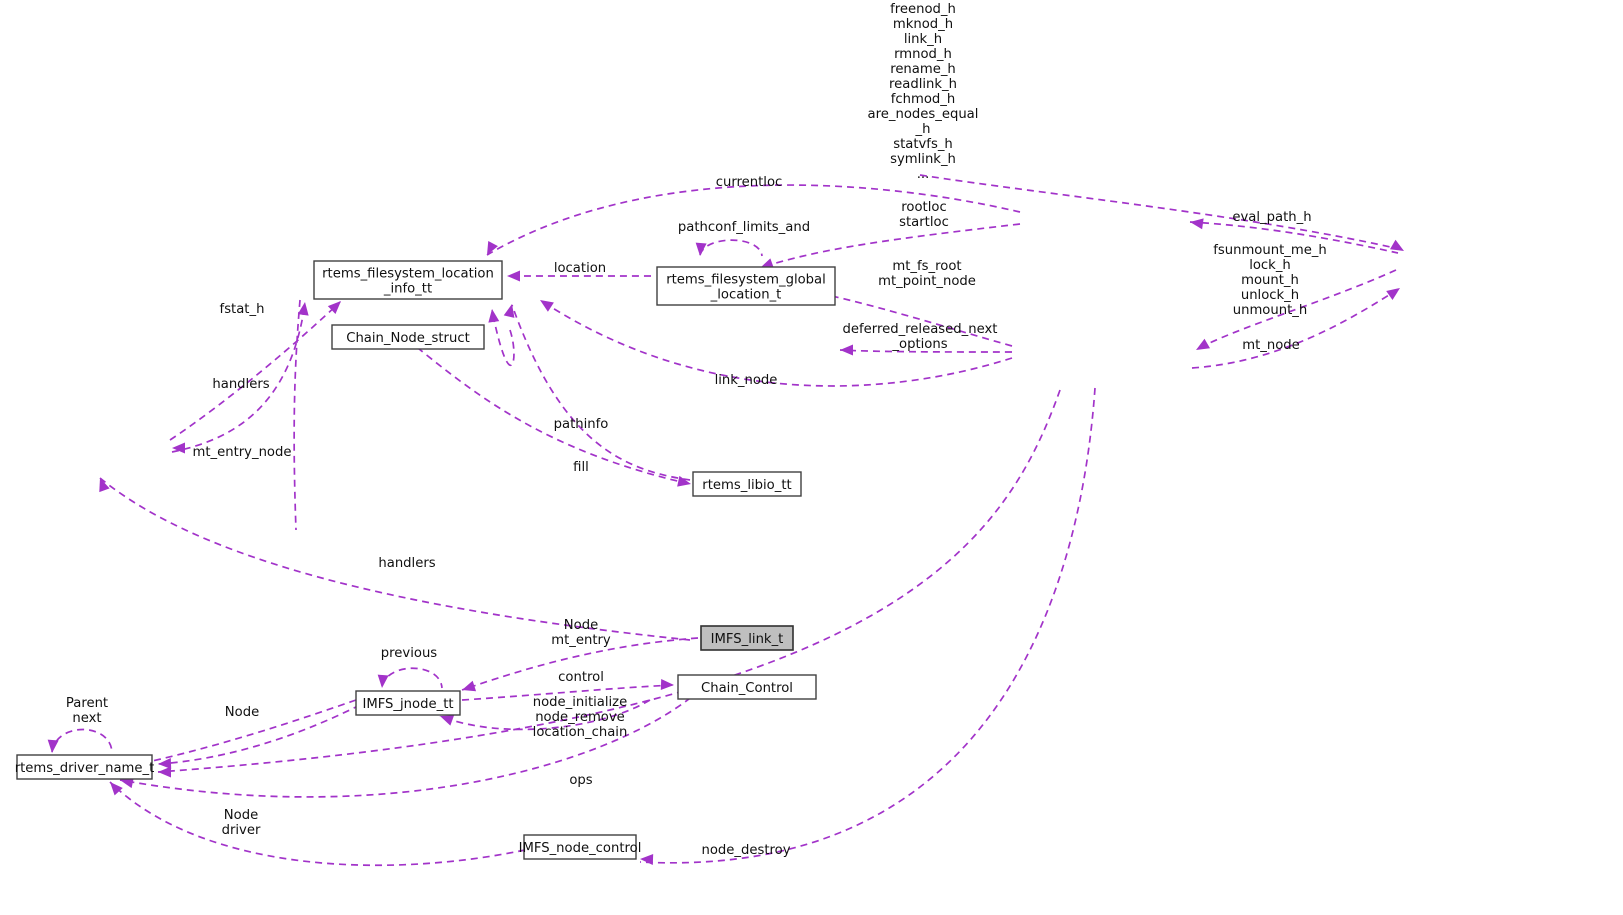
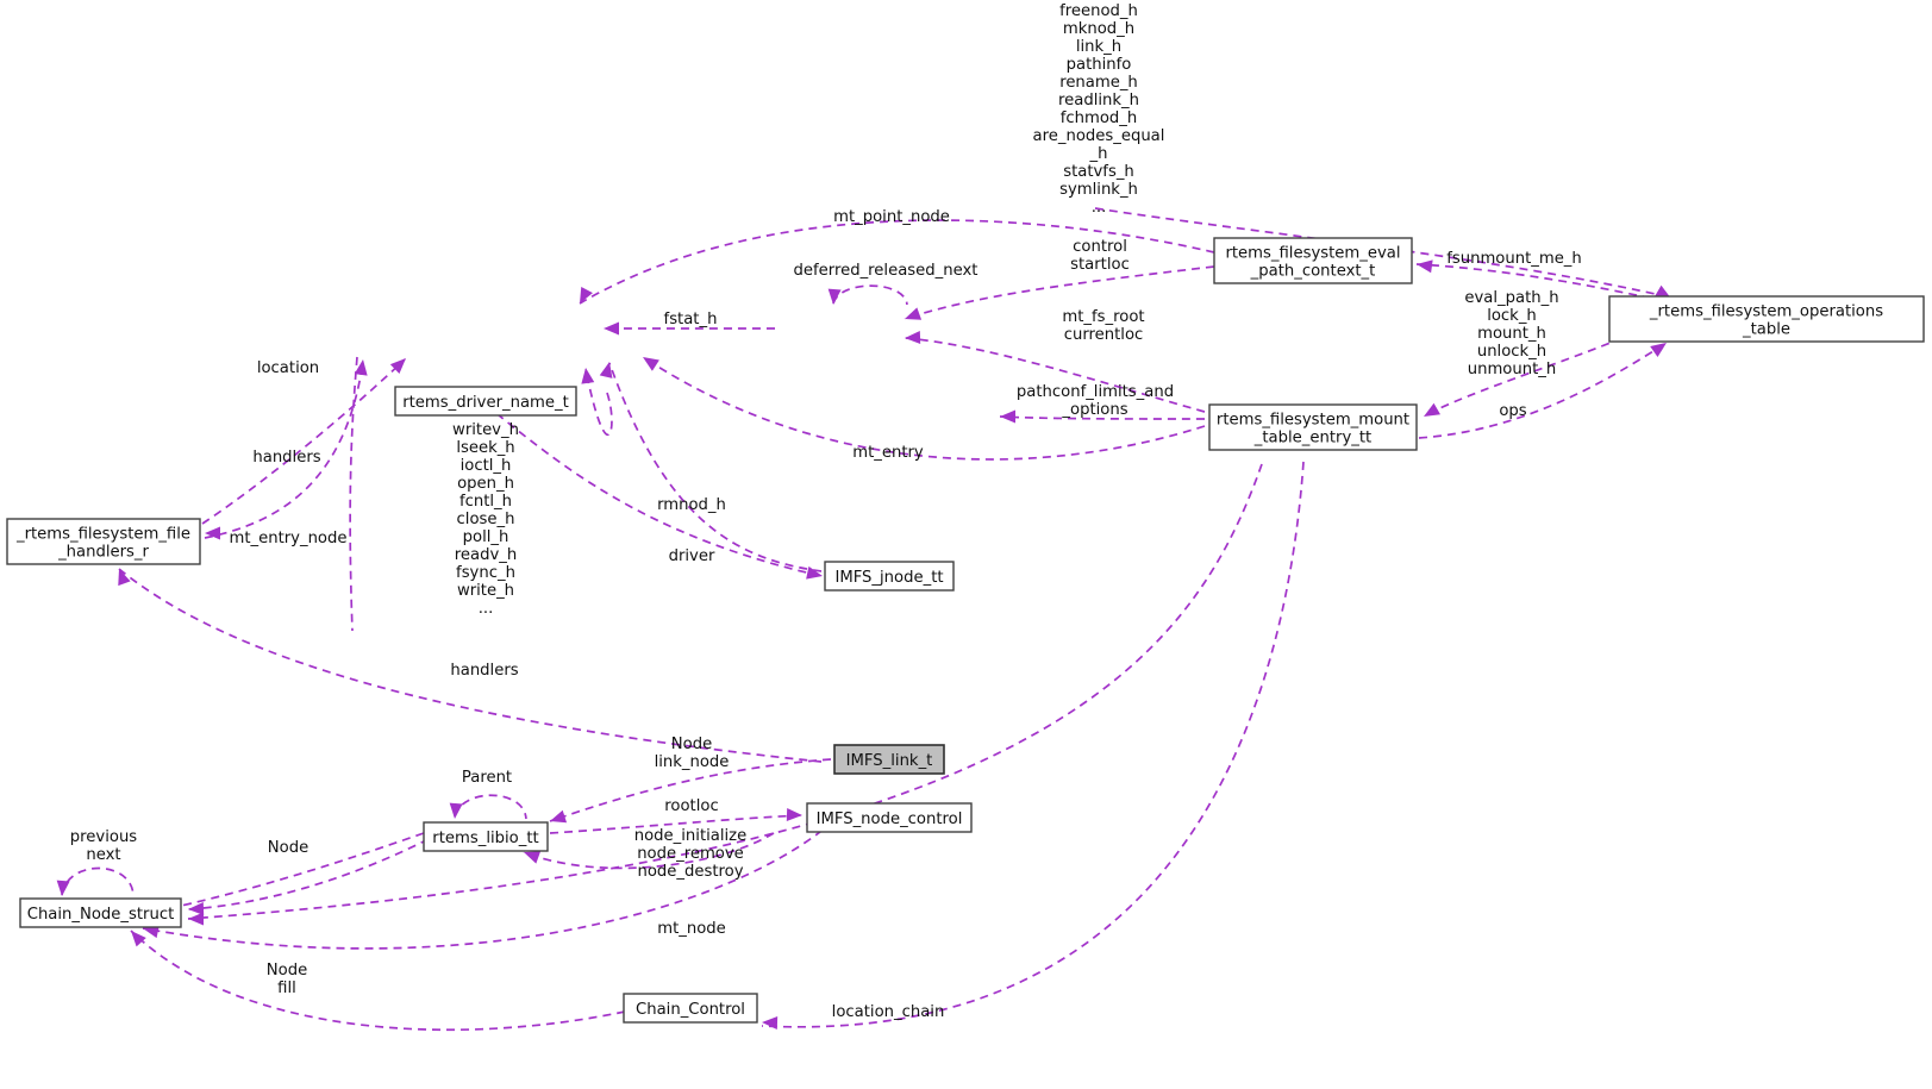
- freenod_h mknod_h link_h rmnod_h rename_h readlink_h fchmod_h are_nodes_equal _h statvfs_h symlink_h ...
+ freenod_h mknod_h link_h pathinfo rename_h readlink_h fchmod_h are_nodes_equal _h statvfs_h symlink_h ...
- currentloc
+ mt_point_node
- rootloc startloc
+ control startloc
- eval_path_h
+ fsunmount_me_h
- pathconf_limits_and
+ deferred_released_next
- fsunmount_me_h lock_h mount_h unlock_h unmount_h
+ eval_path_h lock_h mount_h unlock_h unmount_h
- location
+ fstat_h
- mt_fs_root mt_point_node
+ mt_fs_root currentloc
- fstat_h
+ location
- deferred_released_next _options
+ pathconf_limits_and _options
- mt_node
+ ops
- link_node
+ mt_entry
+ writev_h lseek_h ioctl_h open_h fcntl_h close_h poll_h readv_h fsync_h write_h ...
  handlers
- pathinfo
+ rmnod_h
  mt_entry_node
- fill
+ driver
  handlers
- Node mt_entry
+ Node link_node
- previous
+ Parent
- control
+ rootloc
- node_initialize node_remove location_chain
+ node_initialize node_remove node_destroy
  Node
- Parent next
+ previous next
- ops
+ mt_node
- Node driver
+ Node fill
- node_destroy
+ location_chain
- rtems_filesystem_location _info_tt
- Chain_Node_struct
+ rtems_driver_name_t
- rtems_filesystem_global _location_t
- rtems_libio_tt
+ IMFS_jnode_tt
+ rtems_filesystem_eval _path_context_t
+ rtems_filesystem_mount _table_entry_tt
+ _rtems_filesystem_operations _table
+ _rtems_filesystem_file _handlers_r
- IMFS_jnode_tt
+ rtems_libio_tt
  IMFS_link_t
- Chain_Control
+ IMFS_node_control
- rtems_driver_name_t
+ Chain_Node_struct
- IMFS_node_control
+ Chain_Control
